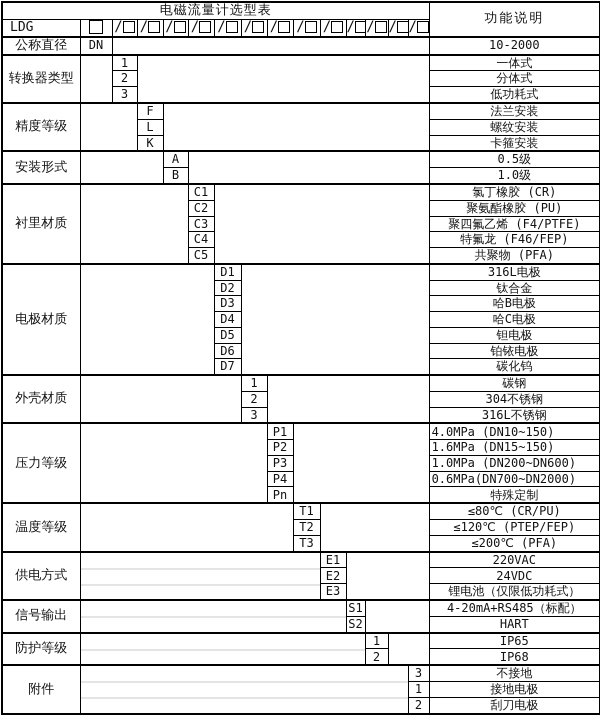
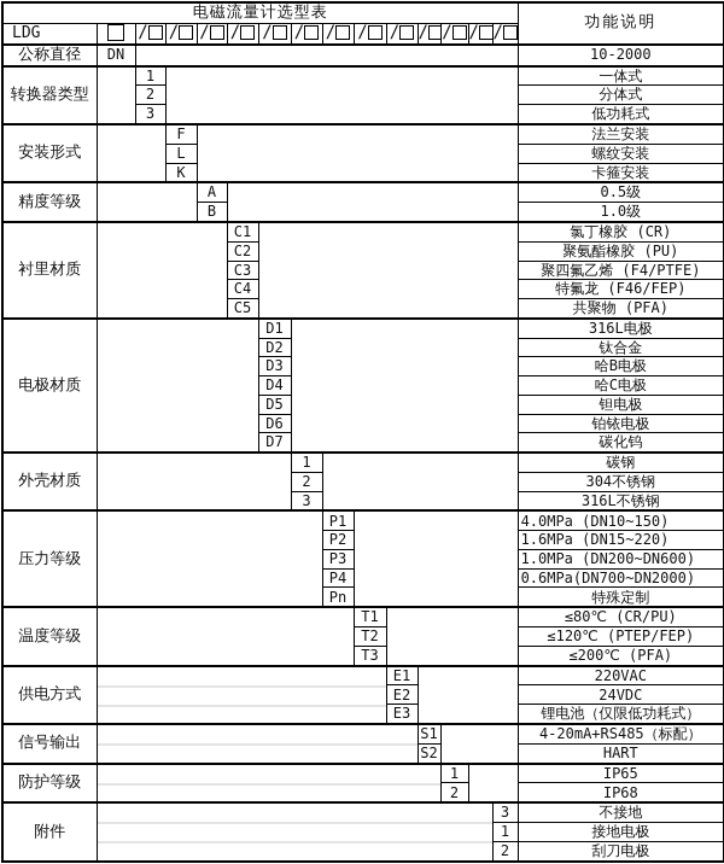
  电磁流量计选型表	功能说明
  LDG		/	/	/	/	/	/	/	/	/	/	/	/	/
  公称直径	DN		10-2000
  转换器类型		1		一体式
  2	分体式
  3	低功耗式
- 精度等级		F		法兰安装
+ 安装形式		F		法兰安装
  L	螺纹安装
  K	卡箍安装
- 安装形式		A		0.5级
+ 精度等级		A		0.5级
  B	1.0级
  衬里材质		C1		氯丁橡胶 (CR)
  C2	聚氨酯橡胶 (PU)
  C3	聚四氟乙烯 (F4/PTFE)
  C4	特氟龙 (F46/FEP)
  C5	共聚物 (PFA)
  电极材质		D1		316L电极
  D2	钛合金
  D3	哈B电极
  D4	哈C电极
  D5	钽电极
  D6	铂铱电极
  D7	碳化钨
  外壳材质		1		碳钢
  2	304不锈钢
  3	316L不锈钢
  压力等级		P1		4.0MPa (DN10~150)
- P2	1.6MPa (DN15~150)
+ P2	1.6MPa (DN15~220)
  P3	1.0MPa (DN200~DN600)
  P4	0.6MPa(DN700~DN2000)
  Pn	特殊定制
  温度等级		T1		≤80℃ (CR/PU)
  T2	≤120℃ (PTEP/FEP)
  T3	≤200℃ (PFA)
  供电方式		E1		220VAC
  E2	24VDC
  E3	锂电池（仅限低功耗式）
  信号输出		S1		4-20mA+RS485（标配）
  S2	HART
  防护等级		1		IP65
  2	IP68
  附件		3	不接地
  1	接地电极
  2	刮刀电极
